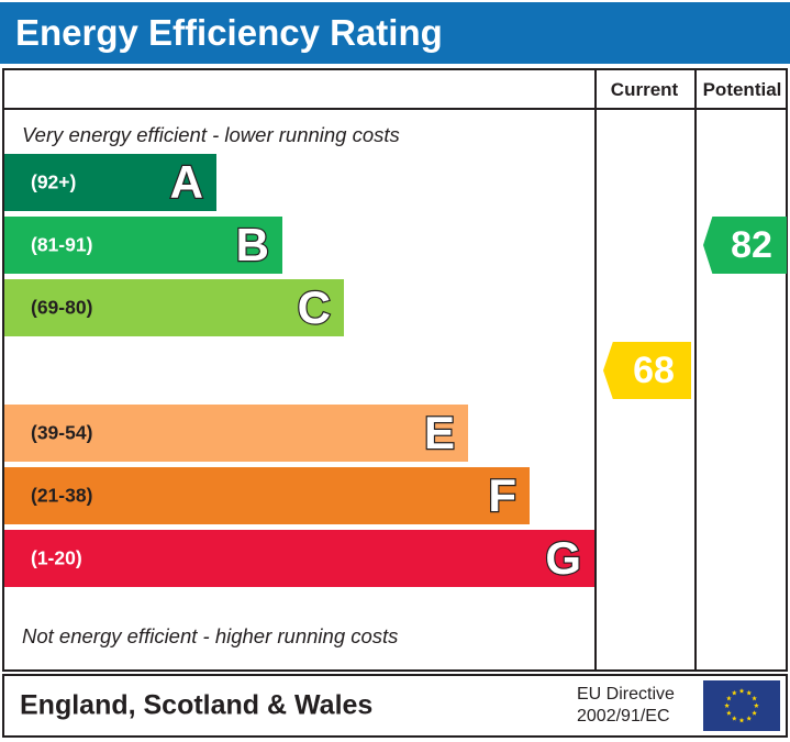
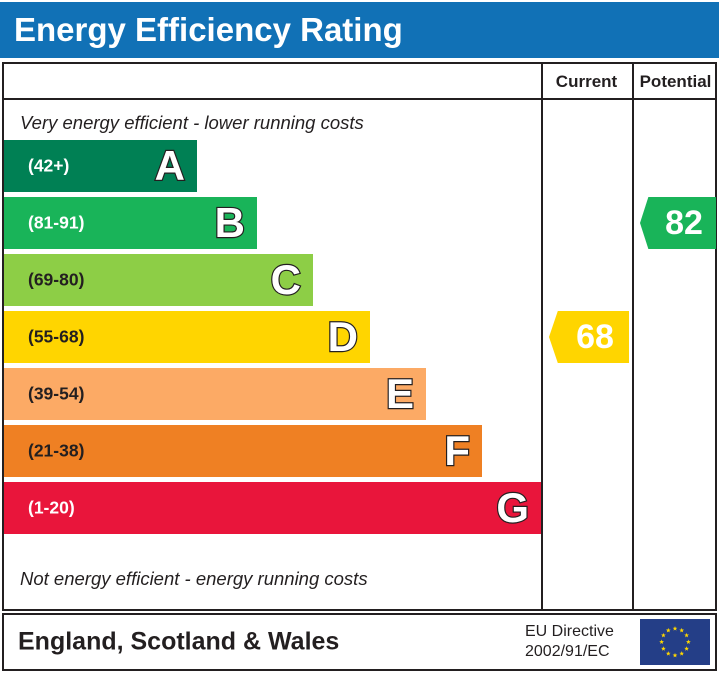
  Energy Efficiency Rating
  Current
  Potential
  Very energy efficient - lower running costs
- Not energy efficient - higher running costs
+ Not energy efficient - energy running costs
- (92+)
+ (42+)
  A
  (81-91)
  B
  (69-80)
  C
+ (55-68)
+ D
  (39-54)
  E
  (21-38)
  F
  (1-20)
  G
  68
  82
  England, Scotland & Wales
  EU Directive
  2002/91/EC
